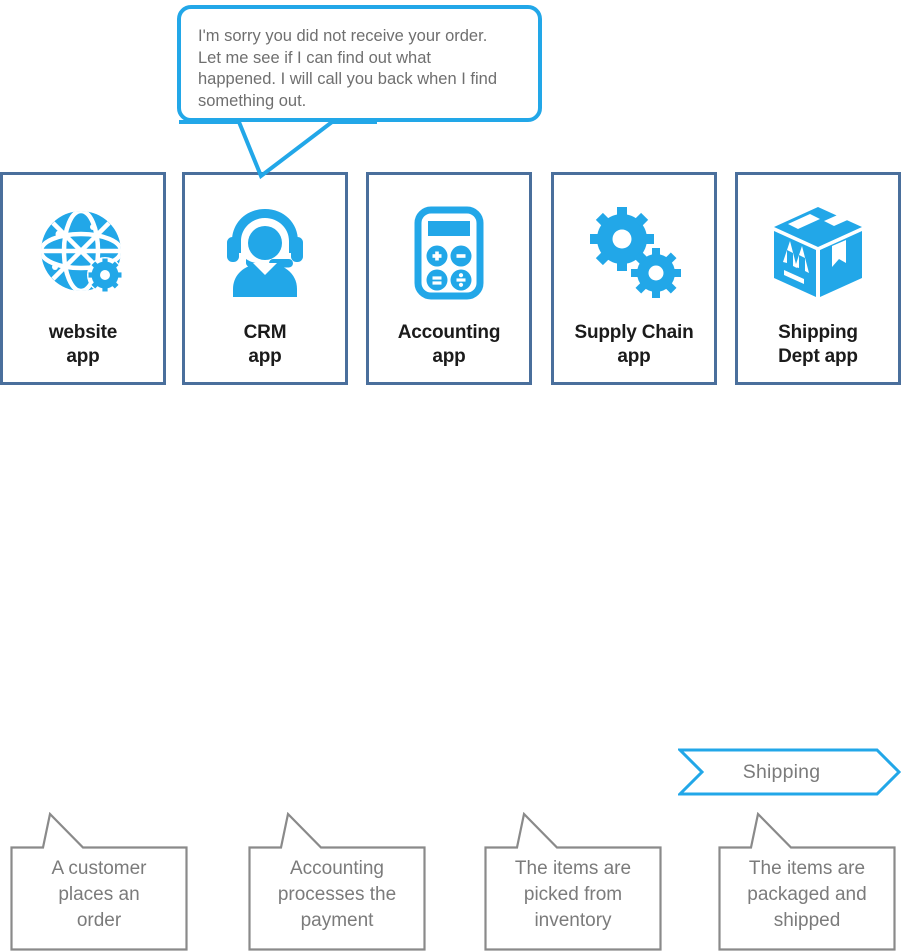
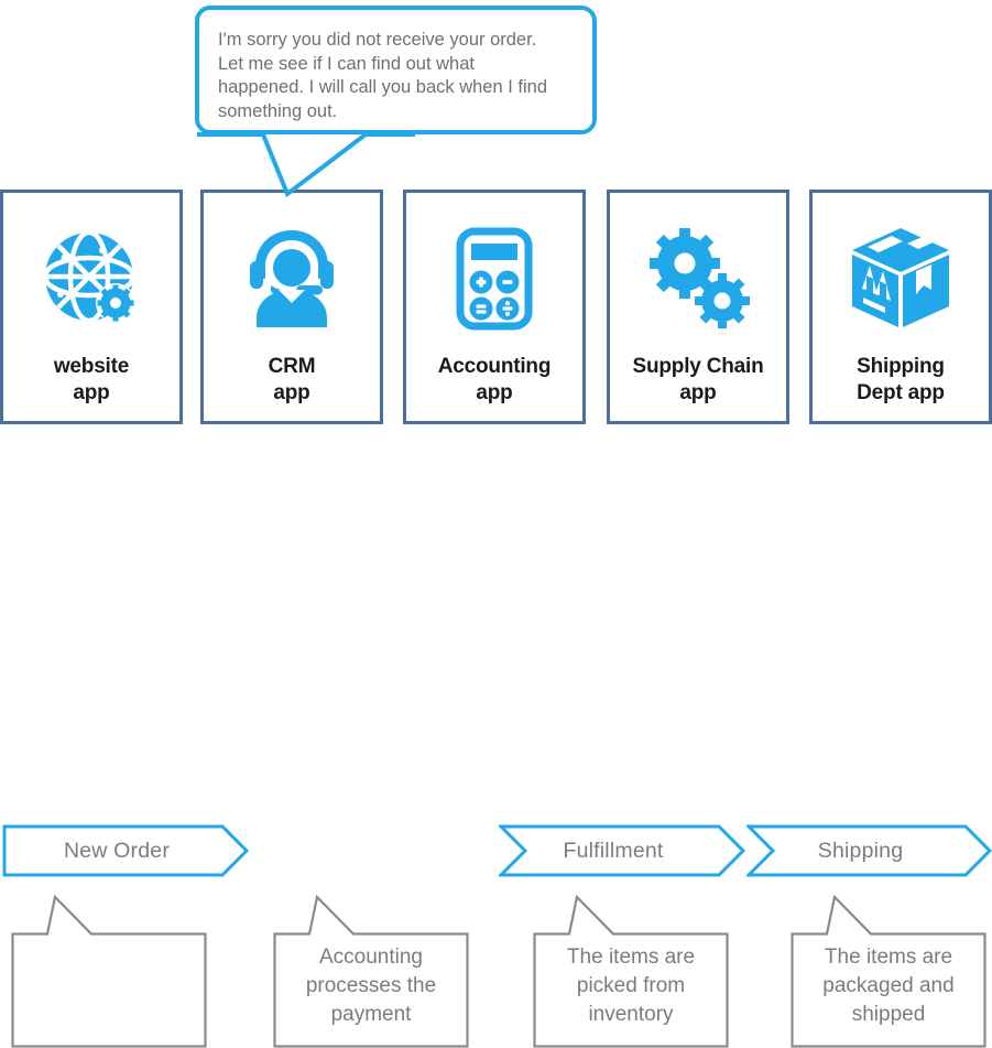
  I'm sorry you did not receive your order.
  Let me see if I can find out what
  happened. I will call you back when I find
  something out.
  website
  app
  CRM
  app
  Accounting
  app
  Supply Chain
  app
  Shipping
  Dept app
+ New Order
+ Fulfillment
  Shipping
- A customer
- places an
- order
  Accounting
  processes the
  payment
  The items are
  picked from
  inventory
  The items are
  packaged and
  shipped
